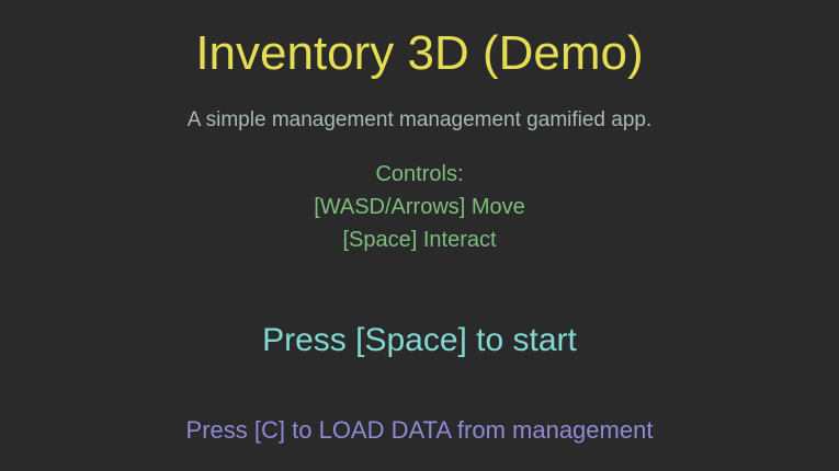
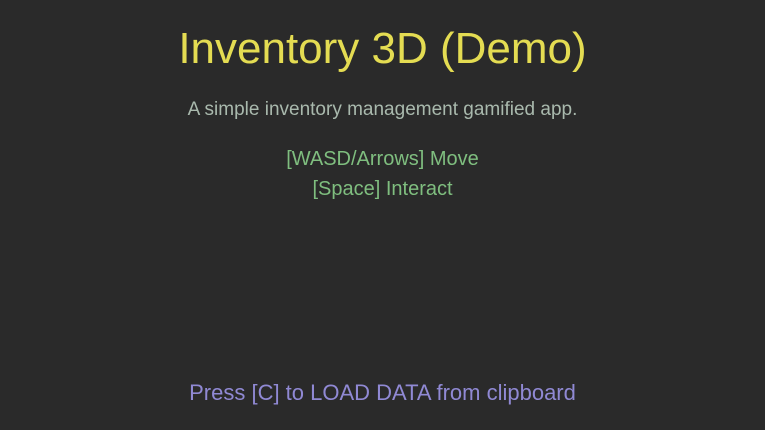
  Inventory 3D (Demo)
- A simple management management gamified app.
+ A simple inventory management gamified app.
- Controls:
  [WASD/Arrows] Move
  [Space] Interact
- Press [Space] to start
- Press [C] to LOAD DATA from management
+ Press [C] to LOAD DATA from clipboard
